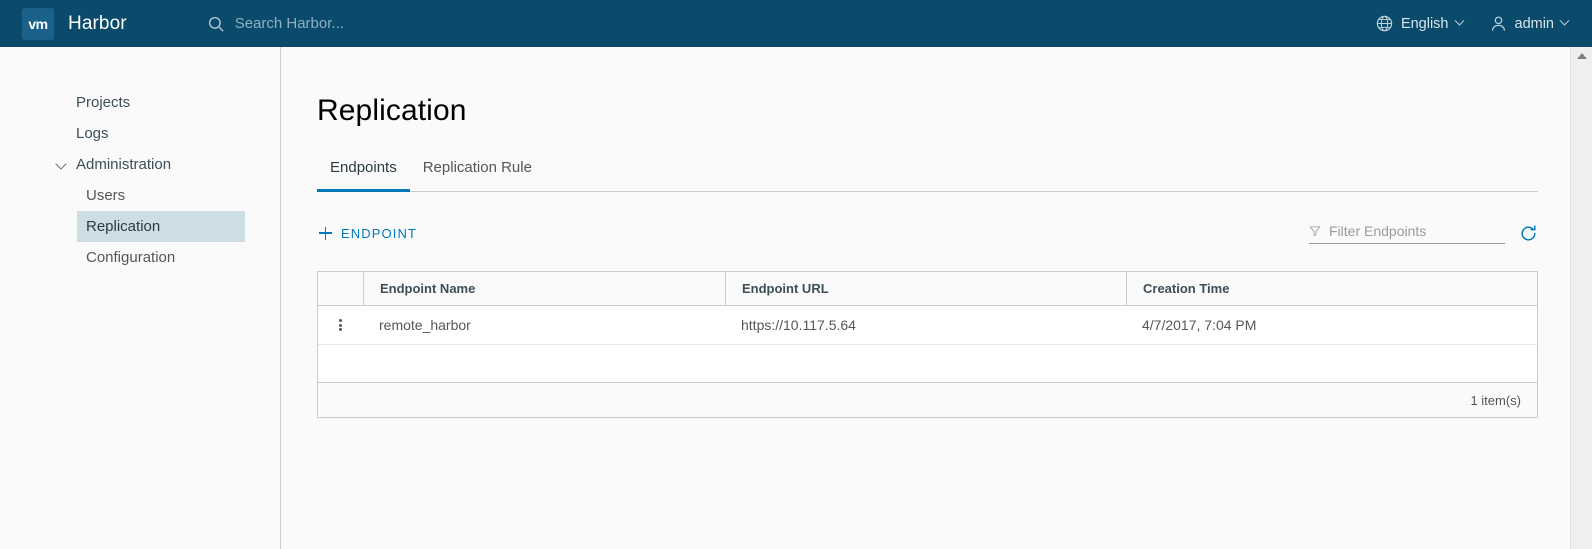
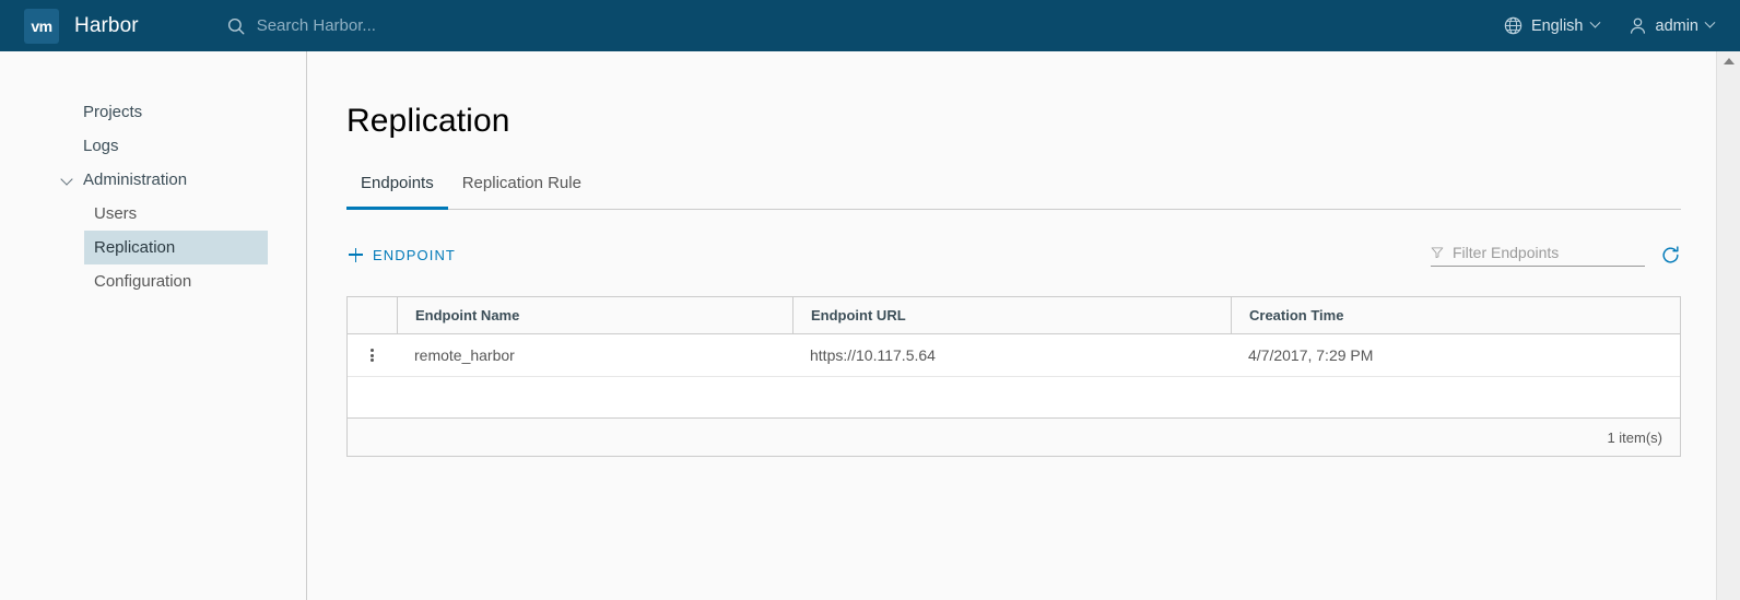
  vm
  Harbor
  Search Harbor...
  English
  admin
  Projects
  Logs
  Administration
  Users
  Replication
  Configuration
  Replication
  Endpoints
  Replication Rule
  ENDPOINT
  Filter Endpoints
  Endpoint Name
  Endpoint URL
  Creation Time
  remote_harbor
  https://10.117.5.64
- 4/7/2017, 7:04 PM
+ 4/7/2017, 7:29 PM
  1 item(s)
